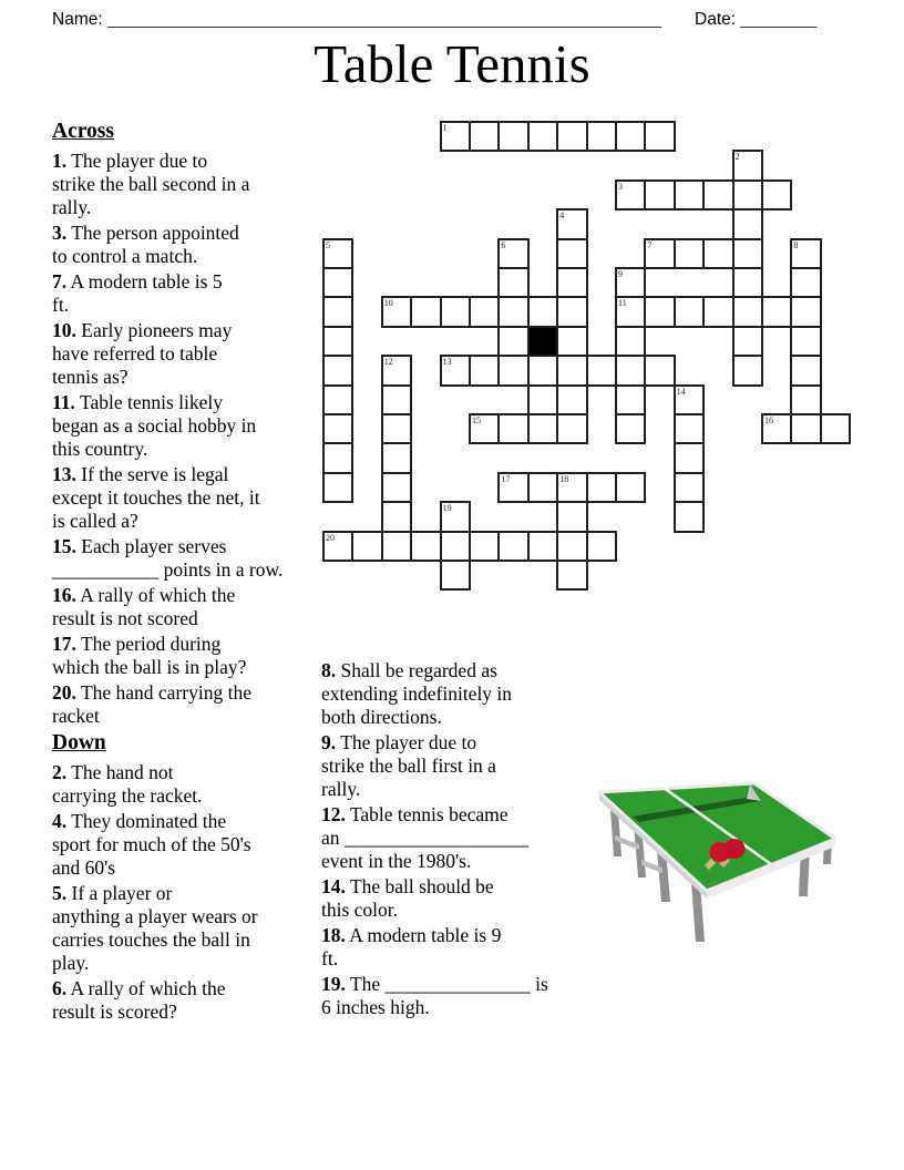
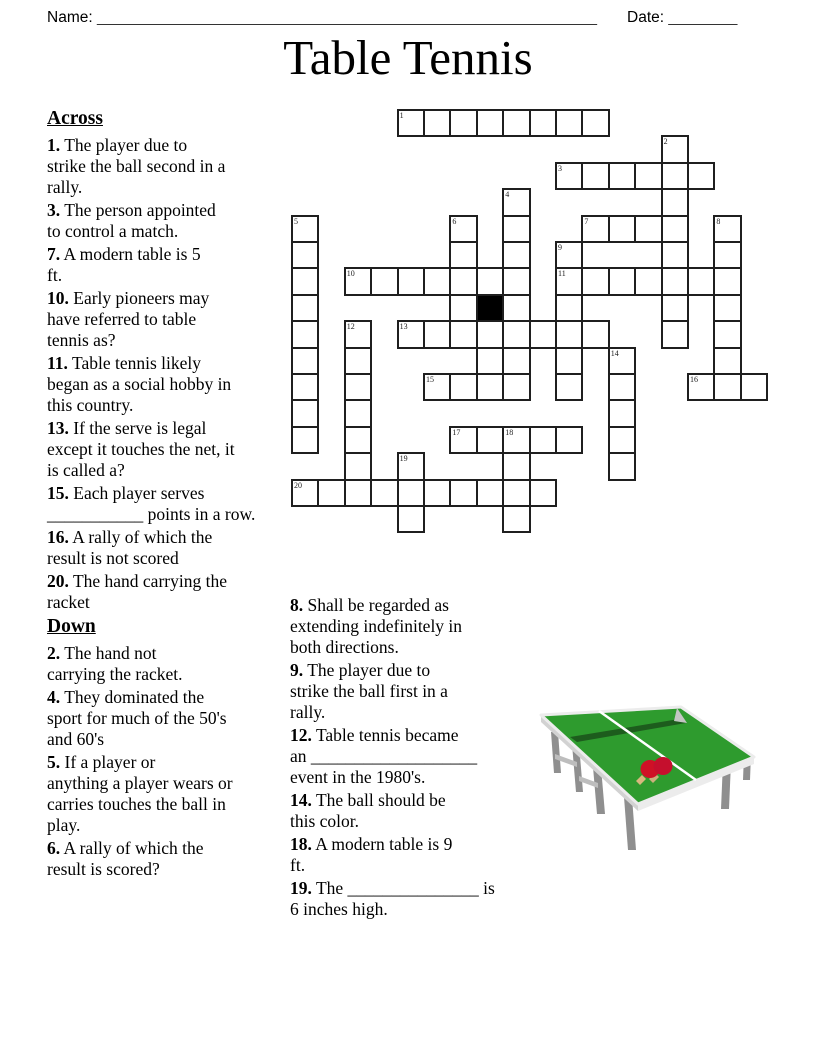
  Name: __________________________________________________________
  Date: ________
  Table Tennis
  1
  3
  7
  10
  11
  13
  15
  16
  17
  18
  20
  2
  4
  5
  6
  8
  9
  12
  14
  19
  Across
  1. The player due to
  strike the ball second in a
  rally.
  3. The person appointed
  to control a match.
  7. A modern table is 5
  ft.
  10. Early pioneers may
  have referred to table
  tennis as?
  11. Table tennis likely
  began as a social hobby in
  this country.
  13. If the serve is legal
  except it touches the net, it
  is called a?
  15. Each player serves
  ___________ points in a row.
  16. A rally of which the
  result is not scored
- 17. The period during
- which the ball is in play?
  20. The hand carrying the
  racket
  Down
  2. The hand not
  carrying the racket.
  4. They dominated the
  sport for much of the 50's
  and 60's
  5. If a player or
  anything a player wears or
  carries touches the ball in
  play.
  6. A rally of which the
  result is scored?
  8. Shall be regarded as
  extending indefinitely in
  both directions.
  9. The player due to
  strike the ball first in a
  rally.
  12. Table tennis became
  an ___________________
  event in the 1980's.
  14. The ball should be
  this color.
  18. A modern table is 9
  ft.
  19. The _______________ is
  6 inches high.
